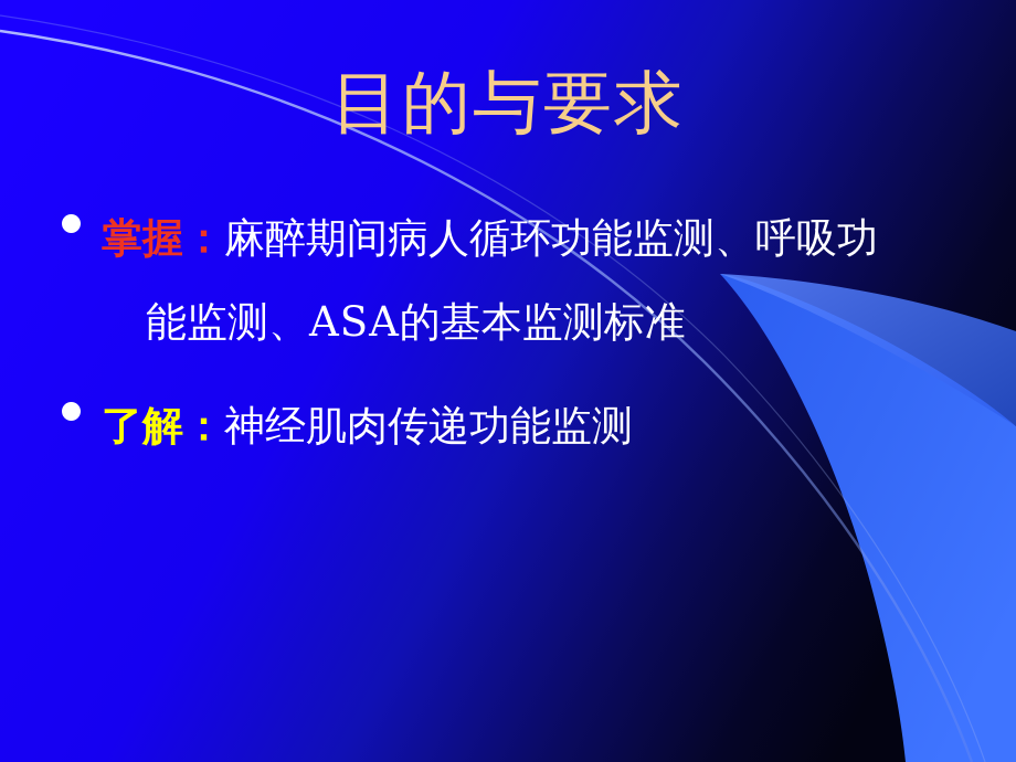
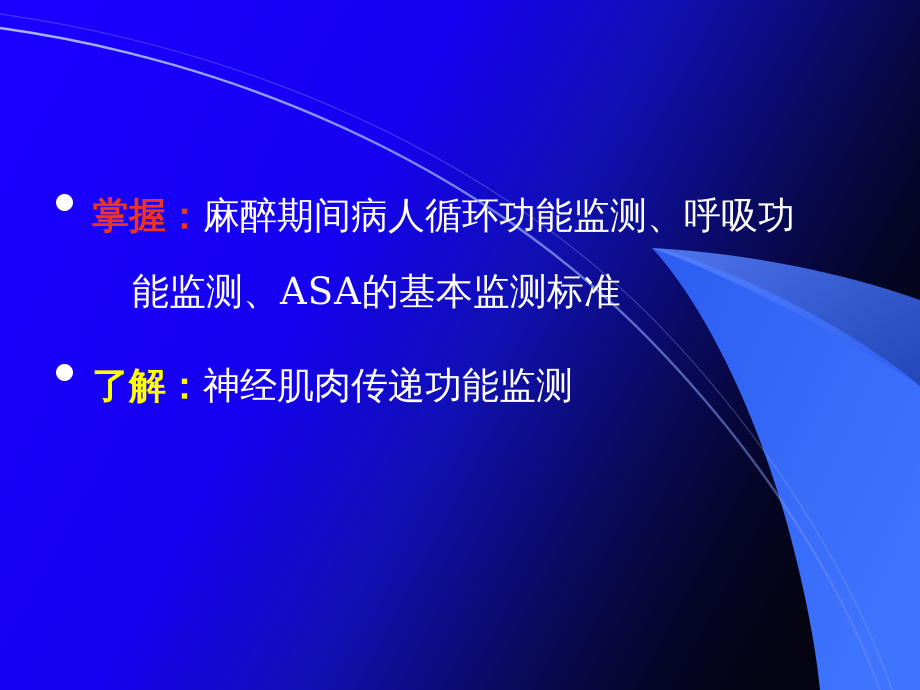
- 目的与要求
  掌握：麻醉期间病人循环功能监测、呼吸功
  能监测、ASA的基本监测标准
  了解：神经肌肉传递功能监测
